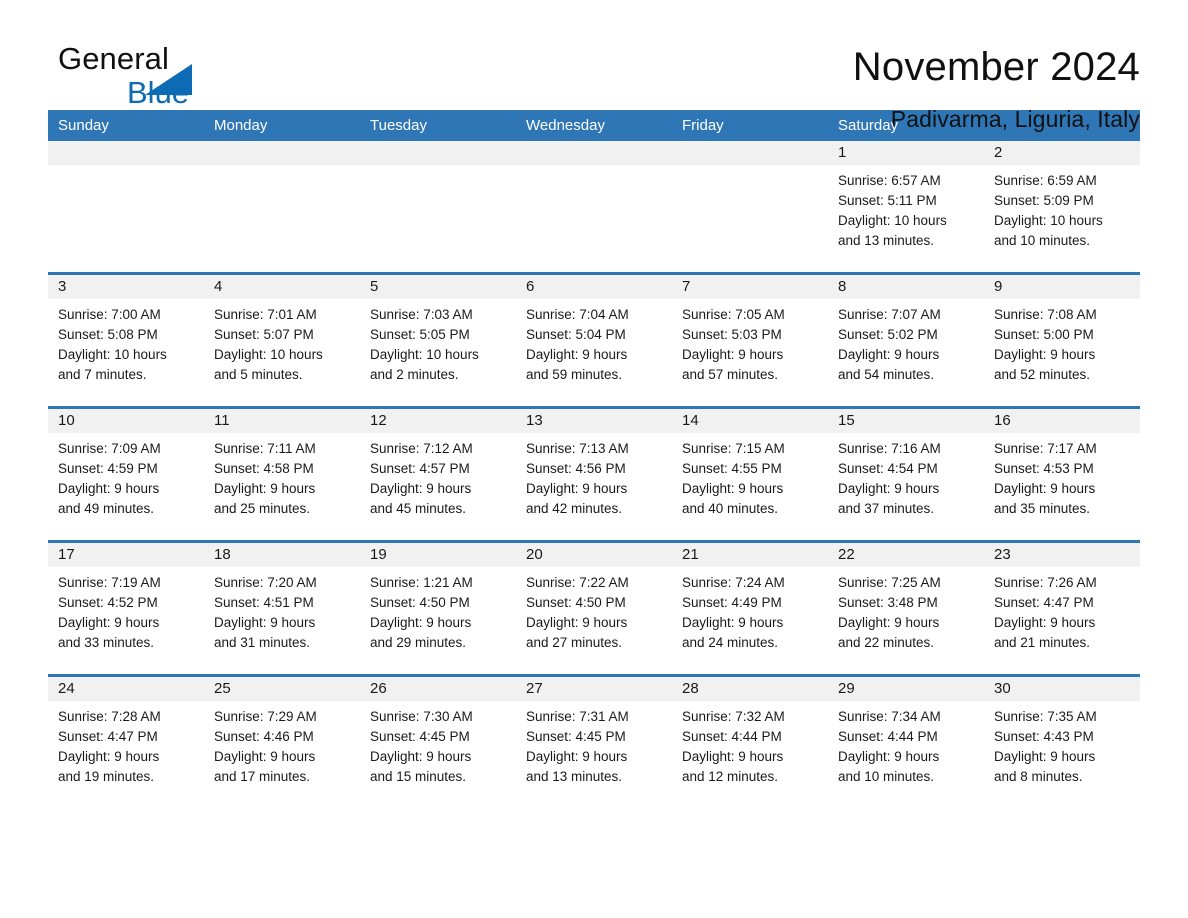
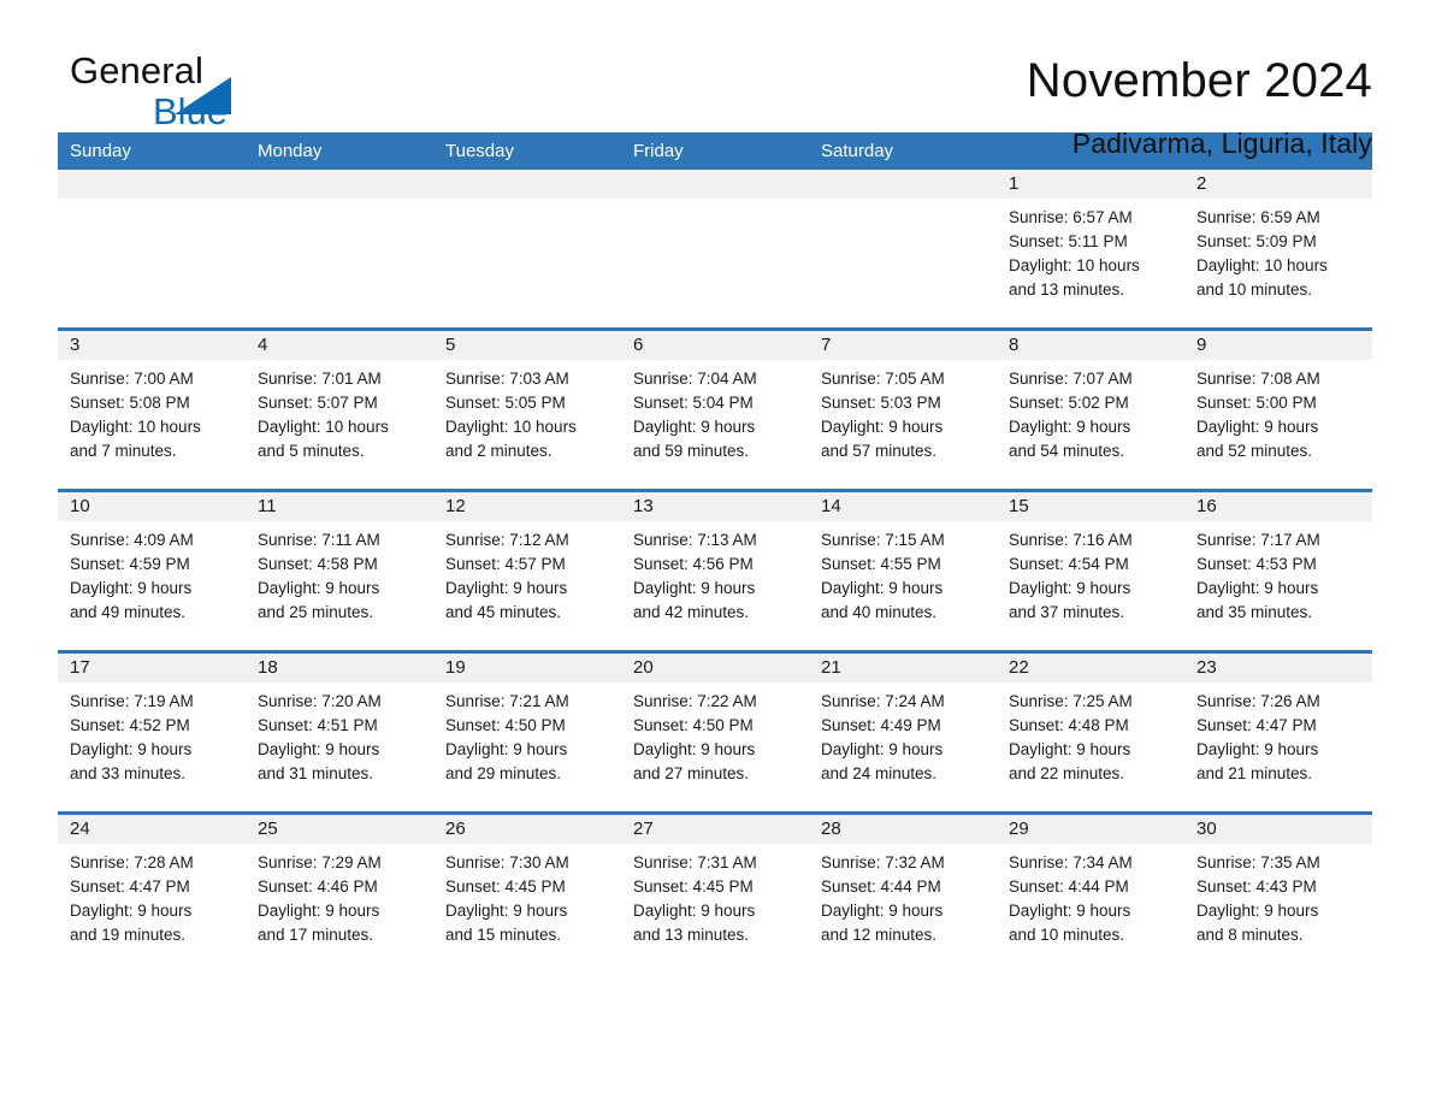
  General
  November 2024
  Padivarma, Liguria, Italy
  Sunday
  Monday
  Tuesday
- Wednesday
  Friday
  Saturday
  1
  Sunrise: 6:57 AM
  Sunset: 5:11 PM
  Daylight: 10 hours
  and 13 minutes.
  2
  Sunrise: 6:59 AM
  Sunset: 5:09 PM
  Daylight: 10 hours
  and 10 minutes.
  3
  Sunrise: 7:00 AM
  Sunset: 5:08 PM
  Daylight: 10 hours
  and 7 minutes.
  4
  Sunrise: 7:01 AM
  Sunset: 5:07 PM
  Daylight: 10 hours
  and 5 minutes.
  5
  Sunrise: 7:03 AM
  Sunset: 5:05 PM
  Daylight: 10 hours
  and 2 minutes.
  6
  Sunrise: 7:04 AM
  Sunset: 5:04 PM
  Daylight: 9 hours
  and 59 minutes.
  7
  Sunrise: 7:05 AM
  Sunset: 5:03 PM
  Daylight: 9 hours
  and 57 minutes.
  8
  Sunrise: 7:07 AM
  Sunset: 5:02 PM
  Daylight: 9 hours
  and 54 minutes.
  9
  Sunrise: 7:08 AM
  Sunset: 5:00 PM
  Daylight: 9 hours
  and 52 minutes.
  10
- Sunrise: 7:09 AM
+ Sunrise: 4:09 AM
  Sunset: 4:59 PM
  Daylight: 9 hours
  and 49 minutes.
  11
  Sunrise: 7:11 AM
  Sunset: 4:58 PM
  Daylight: 9 hours
  and 25 minutes.
  12
  Sunrise: 7:12 AM
  Sunset: 4:57 PM
  Daylight: 9 hours
  and 45 minutes.
  13
  Sunrise: 7:13 AM
  Sunset: 4:56 PM
  Daylight: 9 hours
  and 42 minutes.
  14
  Sunrise: 7:15 AM
  Sunset: 4:55 PM
  Daylight: 9 hours
  and 40 minutes.
  15
  Sunrise: 7:16 AM
  Sunset: 4:54 PM
  Daylight: 9 hours
  and 37 minutes.
  16
  Sunrise: 7:17 AM
  Sunset: 4:53 PM
  Daylight: 9 hours
  and 35 minutes.
  17
  Sunrise: 7:19 AM
  Sunset: 4:52 PM
  Daylight: 9 hours
  and 33 minutes.
  18
  Sunrise: 7:20 AM
  Sunset: 4:51 PM
  Daylight: 9 hours
  and 31 minutes.
  19
- Sunrise: 1:21 AM
+ Sunrise: 7:21 AM
  Sunset: 4:50 PM
  Daylight: 9 hours
  and 29 minutes.
  20
  Sunrise: 7:22 AM
  Sunset: 4:50 PM
  Daylight: 9 hours
  and 27 minutes.
  21
  Sunrise: 7:24 AM
  Sunset: 4:49 PM
  Daylight: 9 hours
  and 24 minutes.
  22
  Sunrise: 7:25 AM
- Sunset: 3:48 PM
+ Sunset: 4:48 PM
  Daylight: 9 hours
  and 22 minutes.
  23
  Sunrise: 7:26 AM
  Sunset: 4:47 PM
  Daylight: 9 hours
  and 21 minutes.
  24
  Sunrise: 7:28 AM
  Sunset: 4:47 PM
  Daylight: 9 hours
  and 19 minutes.
  25
  Sunrise: 7:29 AM
  Sunset: 4:46 PM
  Daylight: 9 hours
  and 17 minutes.
  26
  Sunrise: 7:30 AM
  Sunset: 4:45 PM
  Daylight: 9 hours
  and 15 minutes.
  27
  Sunrise: 7:31 AM
  Sunset: 4:45 PM
  Daylight: 9 hours
  and 13 minutes.
  28
  Sunrise: 7:32 AM
  Sunset: 4:44 PM
  Daylight: 9 hours
  and 12 minutes.
  29
  Sunrise: 7:34 AM
  Sunset: 4:44 PM
  Daylight: 9 hours
  and 10 minutes.
  30
  Sunrise: 7:35 AM
  Sunset: 4:43 PM
  Daylight: 9 hours
  and 8 minutes.
